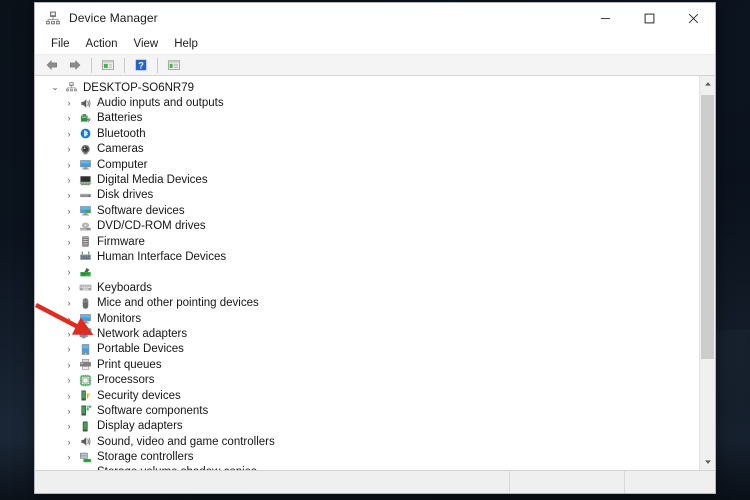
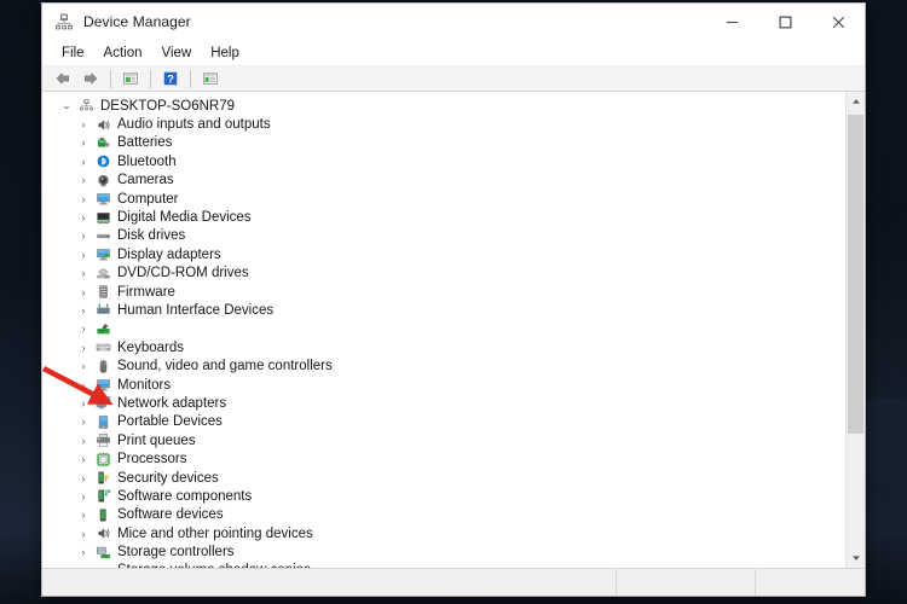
  Device Manager
  File
  Action
  View
  Help
  ?
  ⌄
  DESKTOP-SO6NR79
  ›
  Audio inputs and outputs
  ›
  Batteries
  ›
  Bluetooth
  ›
  Cameras
  ›
  Computer
  ›
  Digital Media Devices
  ›
  Disk drives
  ›
- Software devices
+ Display adapters
  ›
  DVD/CD-ROM drives
  ›
  Firmware
  ›
  Human Interface Devices
  ›
  ›
  Keyboards
  ›
- Mice and other pointing devices
+ Sound, video and game controllers
  ›
  Monitors
  ›
  Network adapters
  ›
  Portable Devices
  ›
  Print queues
  ›
  Processors
  ›
  Security devices
  ›
  Software components
  ›
- Display adapters
+ Software devices
  ›
- Sound, video and game controllers
+ Mice and other pointing devices
  ›
  Storage controllers
